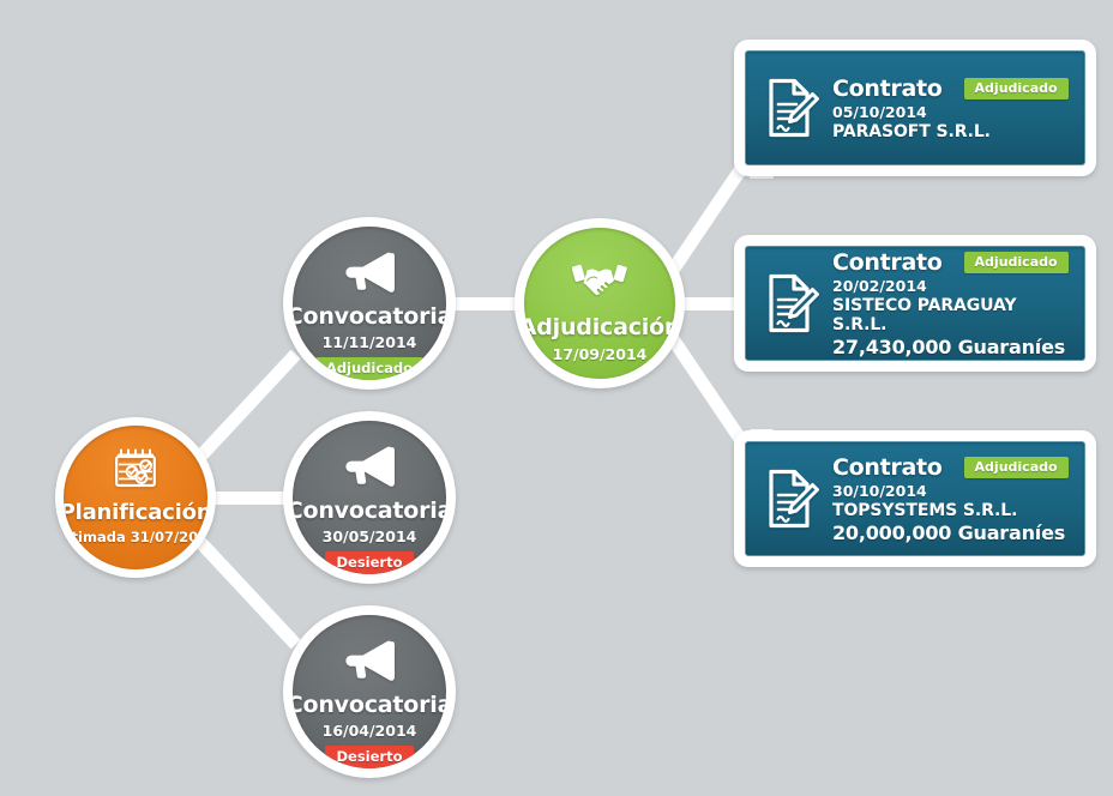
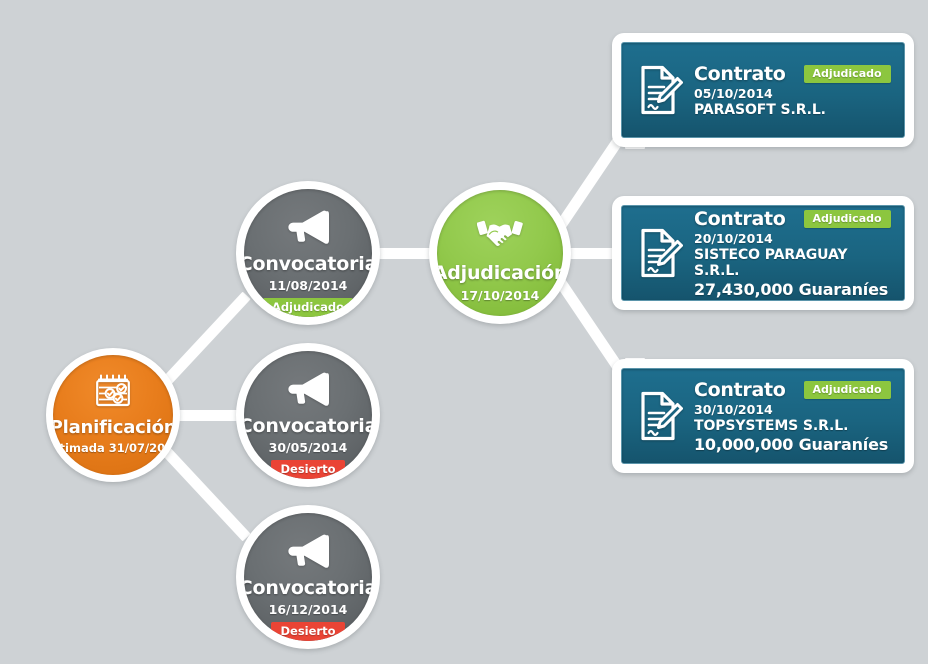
  Planificación
  timada 31/07/20
  Convocatoria
- 11/11/2014
+ 11/08/2014
  Adjudicado
  Convocatoria
  30/05/2014
  Desierto
  Convocatoria
- 16/04/2014
+ 16/12/2014
  Desierto
  Adjudicació
- 17/09/2014
+ 17/10/2014
  Contrato
  Adjudicado
  05/10/2014
  PARASOFT S.R.L.
  Contrato
  Adjudicado
- 20/02/2014
+ 20/10/2014
  SISTECO PARAGUAY S.R.L.
  27,430,000 Guaraníes
  Contrato
  Adjudicado
  30/10/2014
  TOPSYSTEMS S.R.L.
- 20,000,000 Guaraníes
+ 10,000,000 Guaraníes
